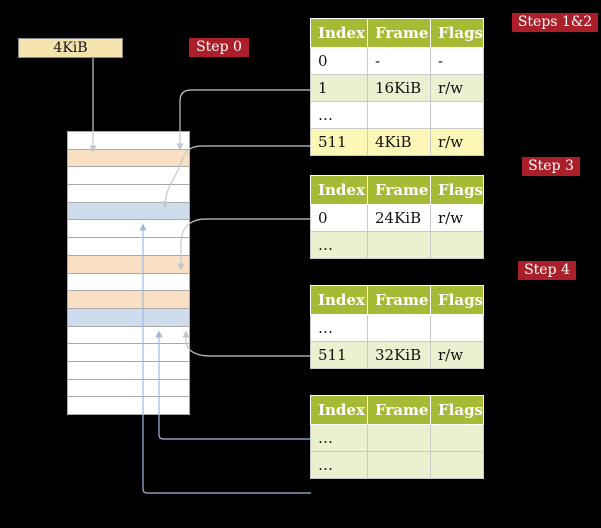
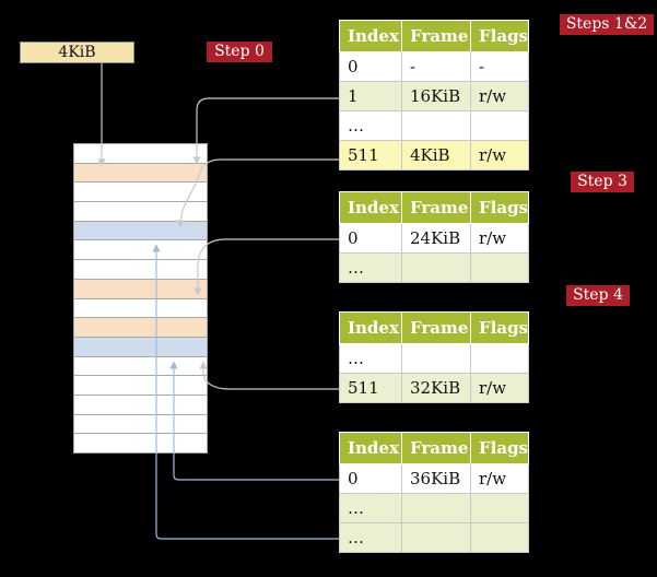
  4KiB
  Step 0
  Steps 1&2
  Step 3
  Step 4
  Index	Frame	Flags
  0	-	-
  1	16KiB	r/w
  …
  511	4KiB	r/w
  Index	Frame	Flags
  0	24KiB	r/w
  …
  Index	Frame	Flags
  …
  511	32KiB	r/w
  Index	Frame	Flags
+ 0	36KiB	r/w
  …
  …
